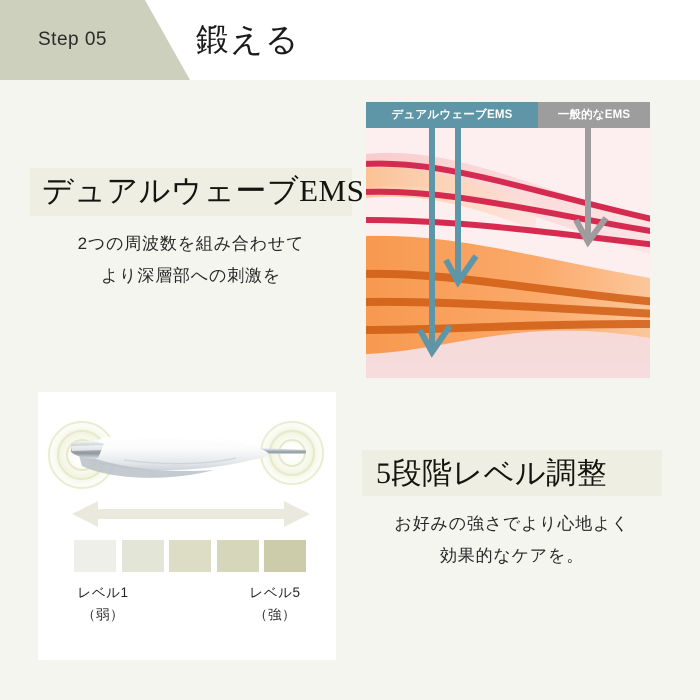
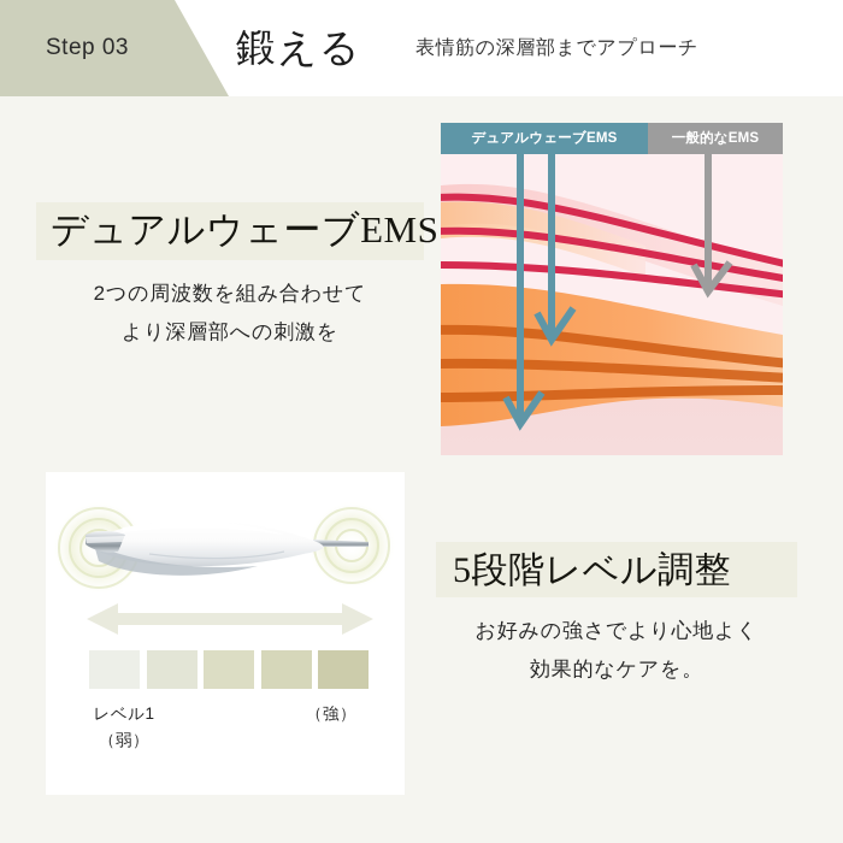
- Step 05
+ Step 03
  鍛える
+ 表情筋の深層部までアプローチ
  デュアルウェーブEMS
  2つの周波数を組み合わせて
  より深層部への刺激を
  デュアルウェーブEMS
  一般的なEMS
  レベル1
  （弱）
- レベル5
  （強）
  5段階レベル調整
  お好みの強さでより心地よく
  効果的なケアを。
